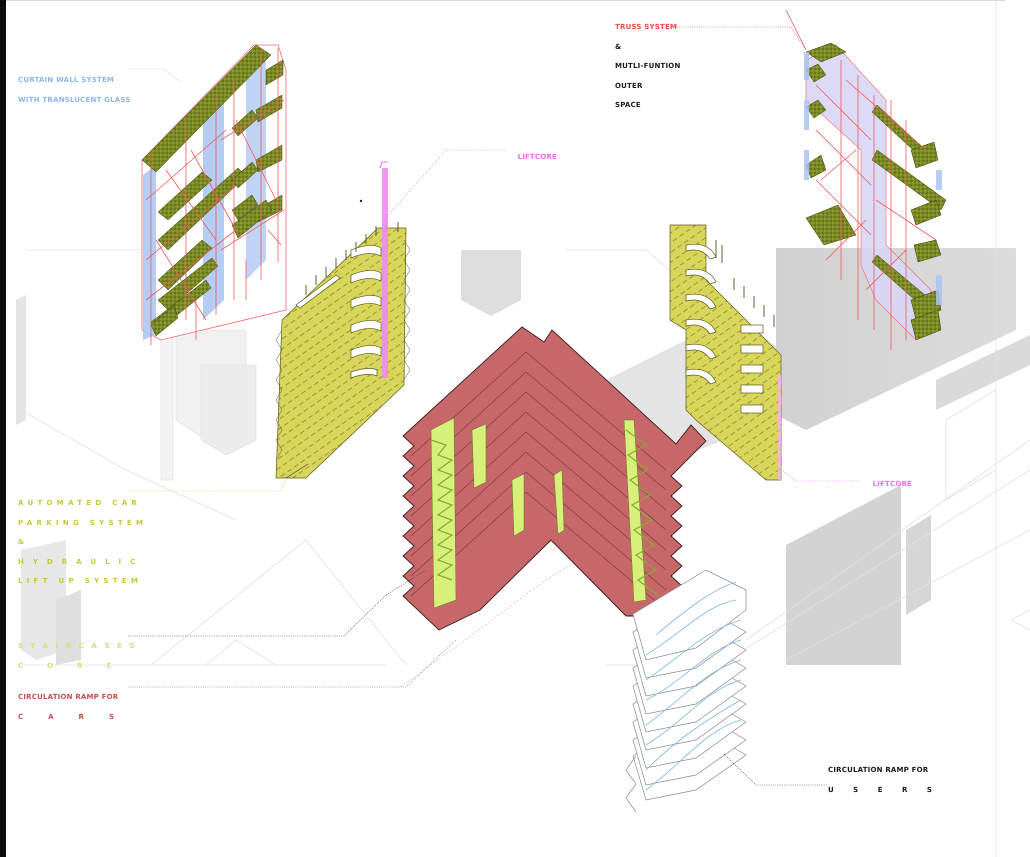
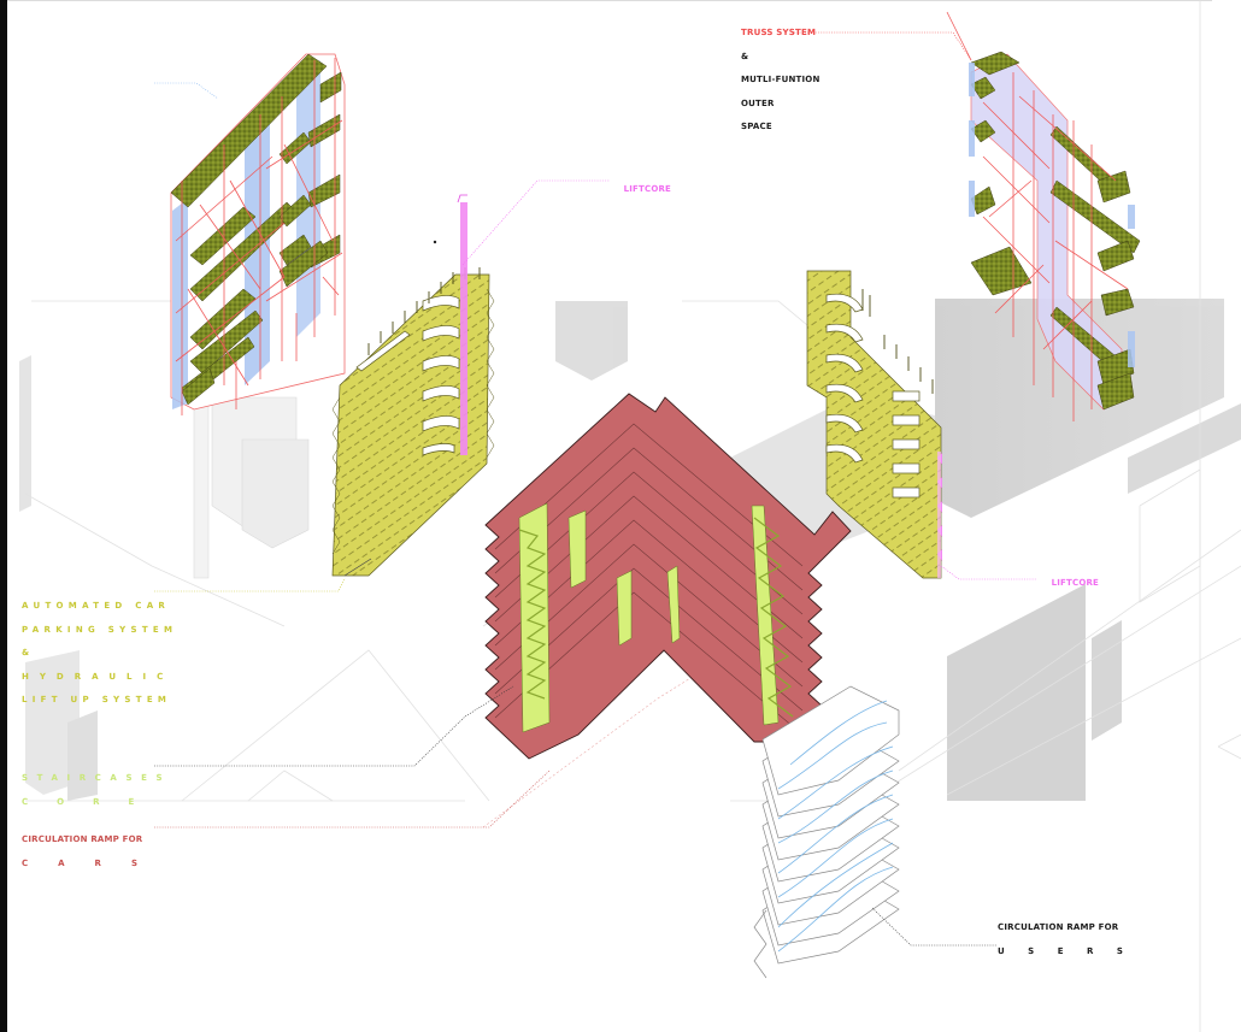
- CURTAIN WALL SYSTEM
- WITH TRANSLUCENT GLASS
  TRUSS SYSTEM
  &
  MUTLI-FUNTION
  OUTER
  SPACE
  LIFTCORE
  LIFTCORE
  AUTOMATED CAR
  PARKING SYSTEM
  &
  HYDRAULIC
  LIFT UP SYSTEM
  STAIRCASES
  CORE
  CIRCULATION RAMP FOR
  CARS
  CIRCULATION RAMP FOR
  USERS
